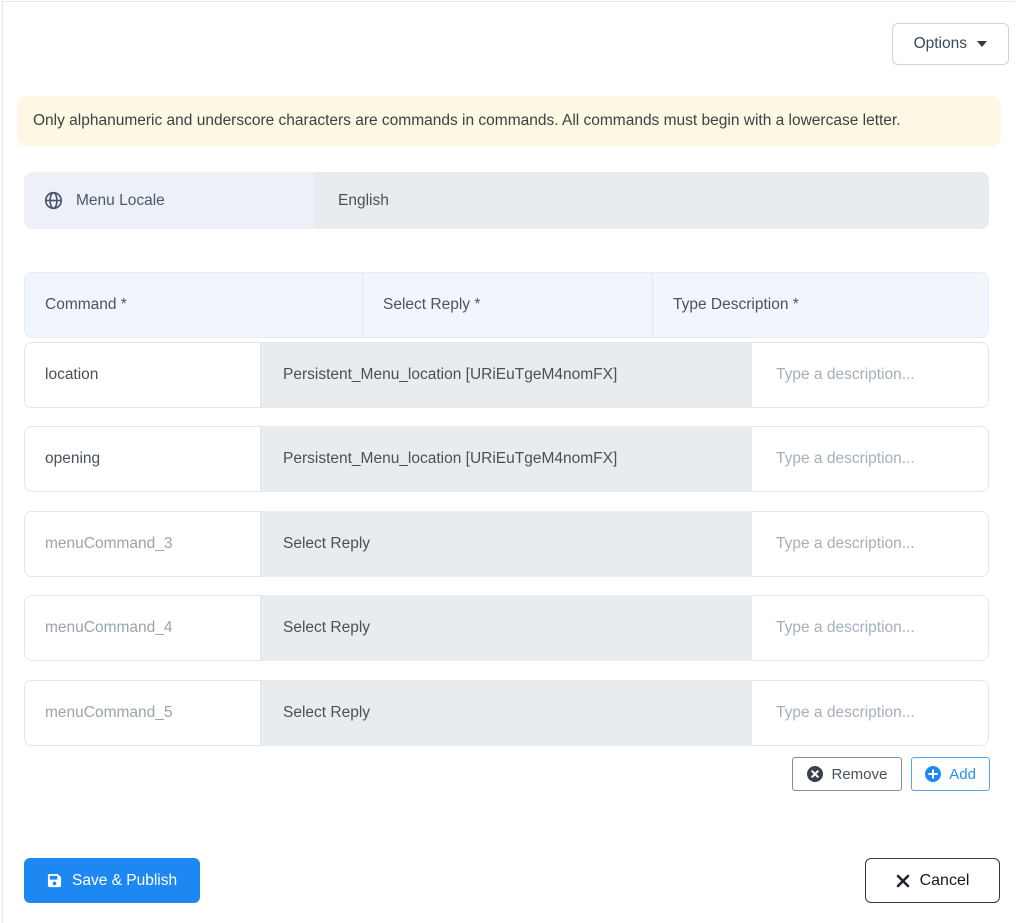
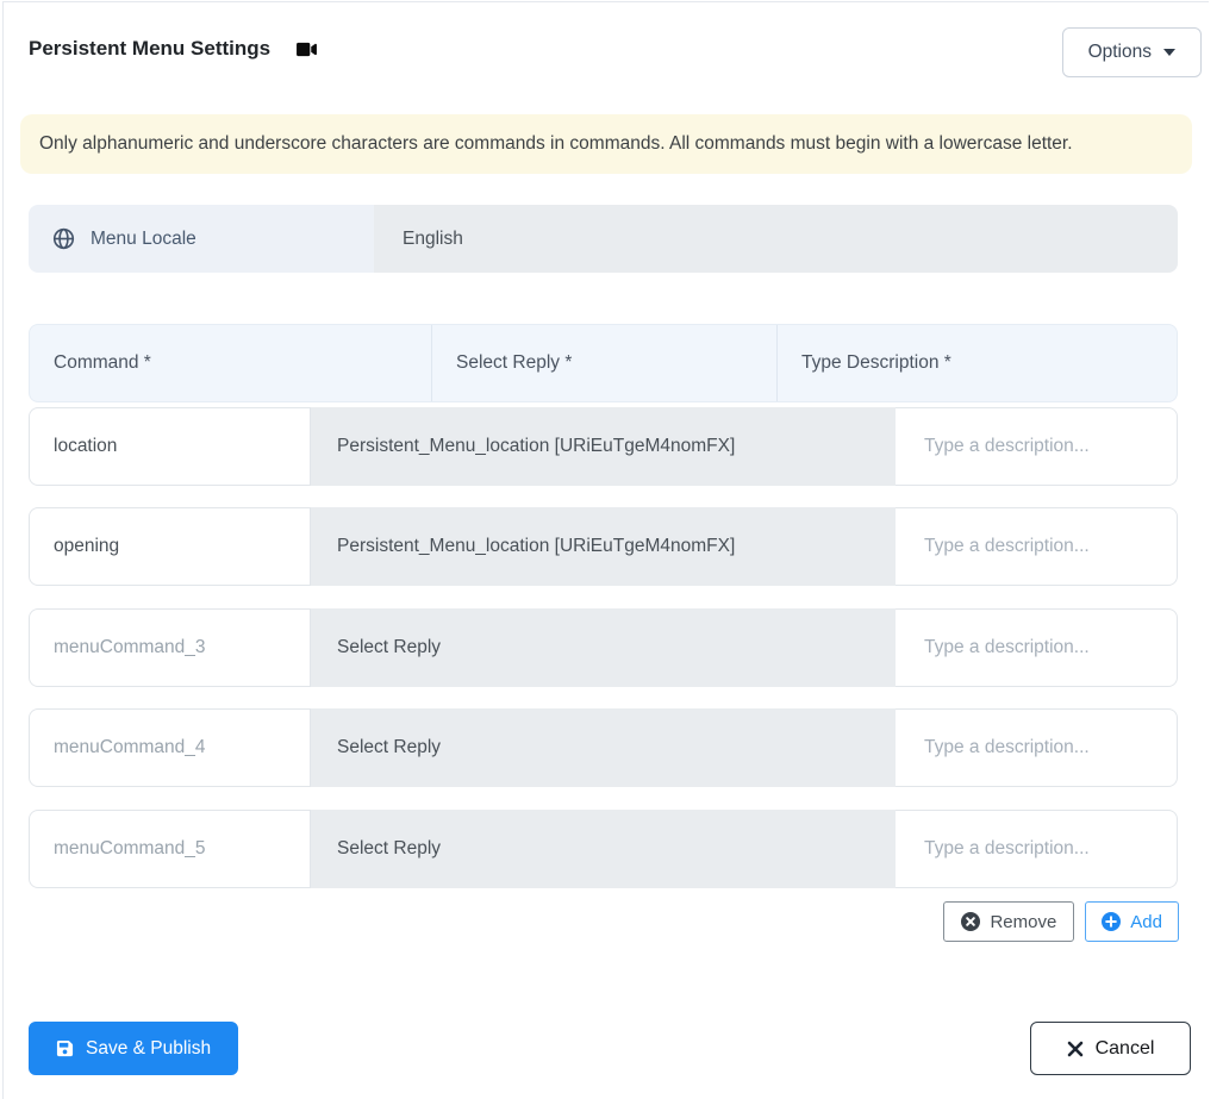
+ Persistent Menu Settings
  Options
  Only alphanumeric and underscore characters are commands in commands. All commands must begin with a lowercase letter.
  Menu Locale
  English
  Command *
  Select Reply *
  Type Description *
  location
  Persistent_Menu_location [URiEuTgeM4nomFX]
  Type a description...
  opening
  Persistent_Menu_location [URiEuTgeM4nomFX]
  Type a description...
  menuCommand_3
  Select Reply
  Type a description...
  menuCommand_4
  Select Reply
  Type a description...
  menuCommand_5
  Select Reply
  Type a description...
  Remove
  Add
  Save & Publish
  Cancel
